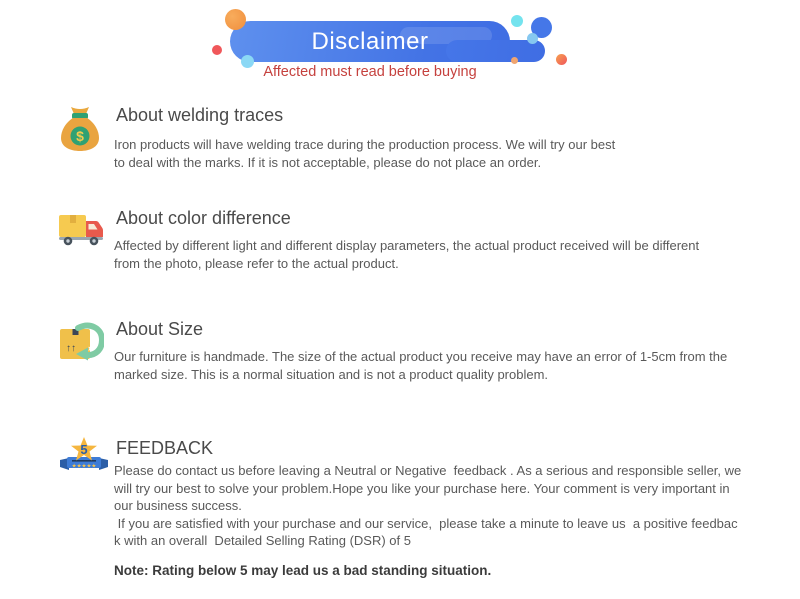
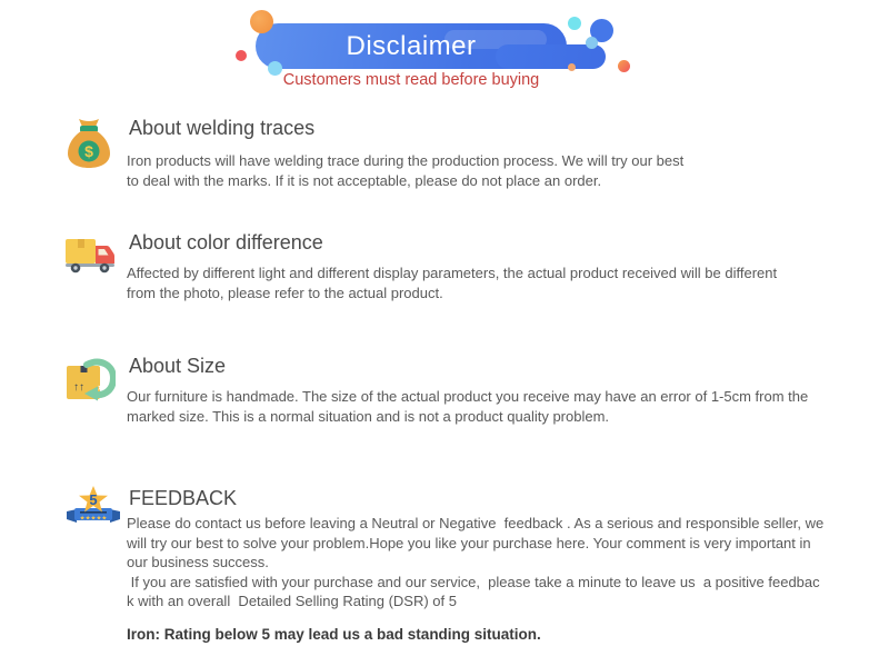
  Disclaimer
- Affected must read before buying
+ Customers must read before buying
  $
  About welding traces
  Iron products will have welding trace during the production process. We will try our best
  to deal with the marks. If it is not acceptable, please do not place an order.
  About color difference
  Affected by different light and different display parameters, the actual product received will be different
  from the photo, please refer to the actual product.
  ↑↑
  ›
  About Size
  Our furniture is handmade. The size of the actual product you receive may have an error of 1-5cm from the
  marked size. This is a normal situation and is not a product quality problem.
  5
  FEEDBACK
  Please do contact us before leaving a Neutral or Negative feedback . As a serious and responsible seller, we
  will try our best to solve your problem.Hope you like your purchase here. Your comment is very important in
  our business success.
  If you are satisfied with your purchase and our service, please take a minute to leave us a positive feedbac
  k with an overall Detailed Selling Rating (DSR) of 5
- Note: Rating below 5 may lead us a bad standing situation.
+ Iron: Rating below 5 may lead us a bad standing situation.
